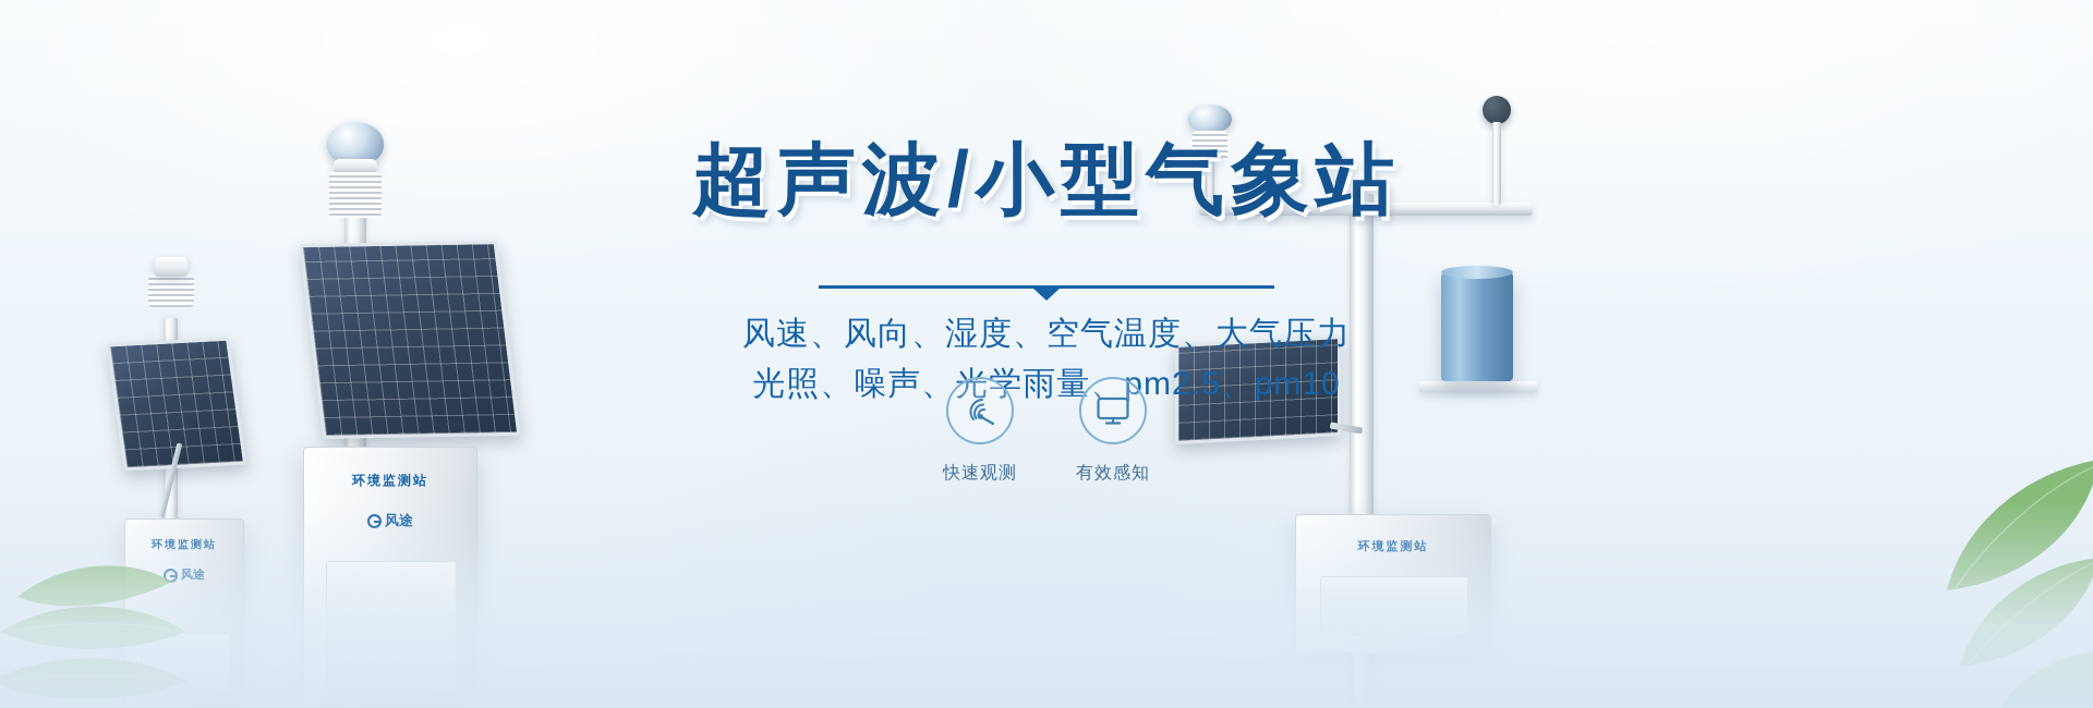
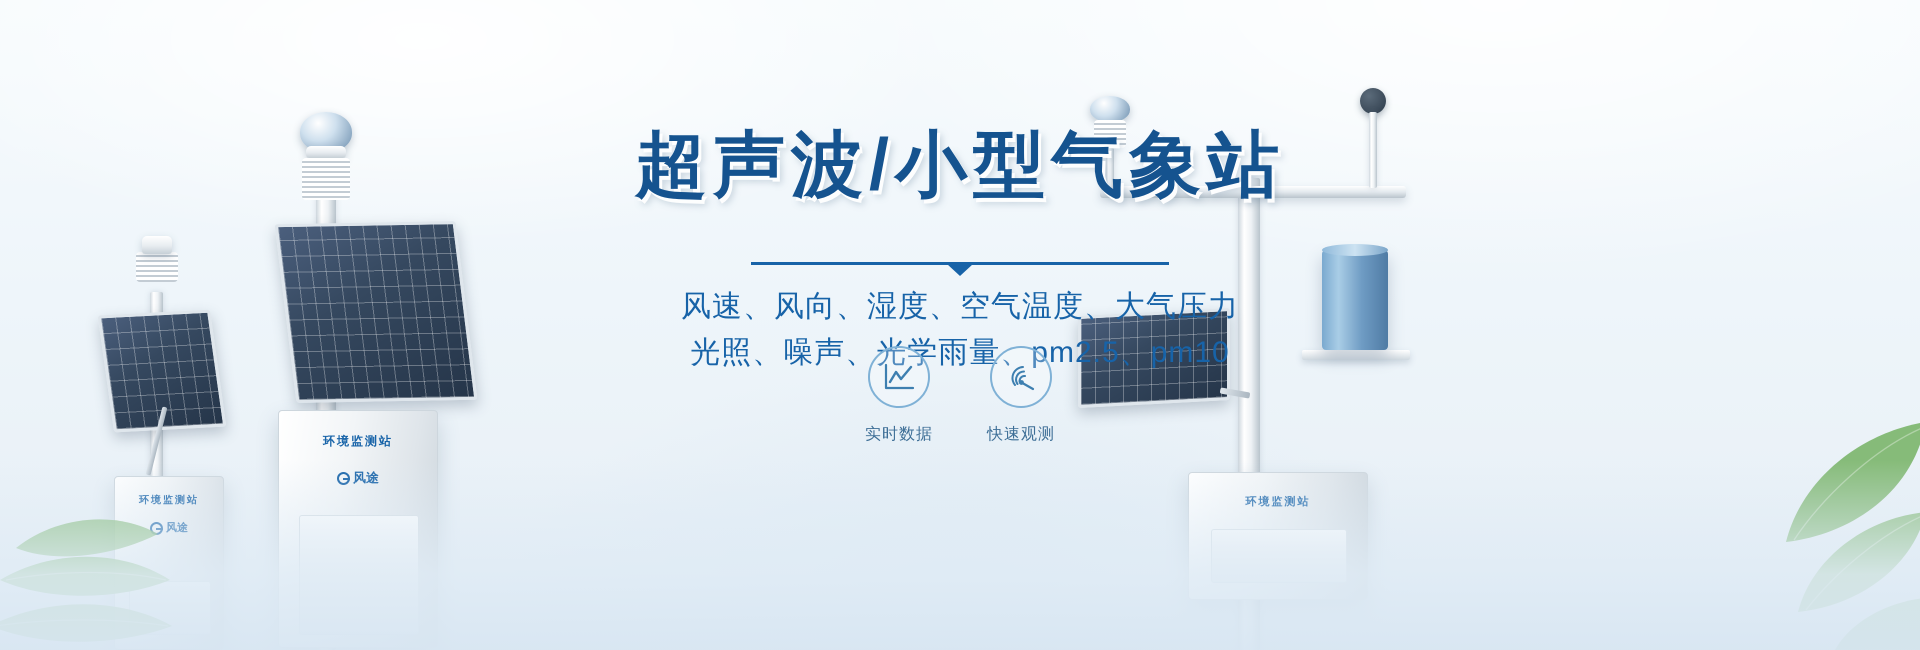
  环境监测站
  超声波/小型气象站
  风速、风向、湿度、空气温度、大气压力
  光照、噪声、光学雨量、pm2.5、pm10
+ 实时数据
  快速观测
- 有效感知
